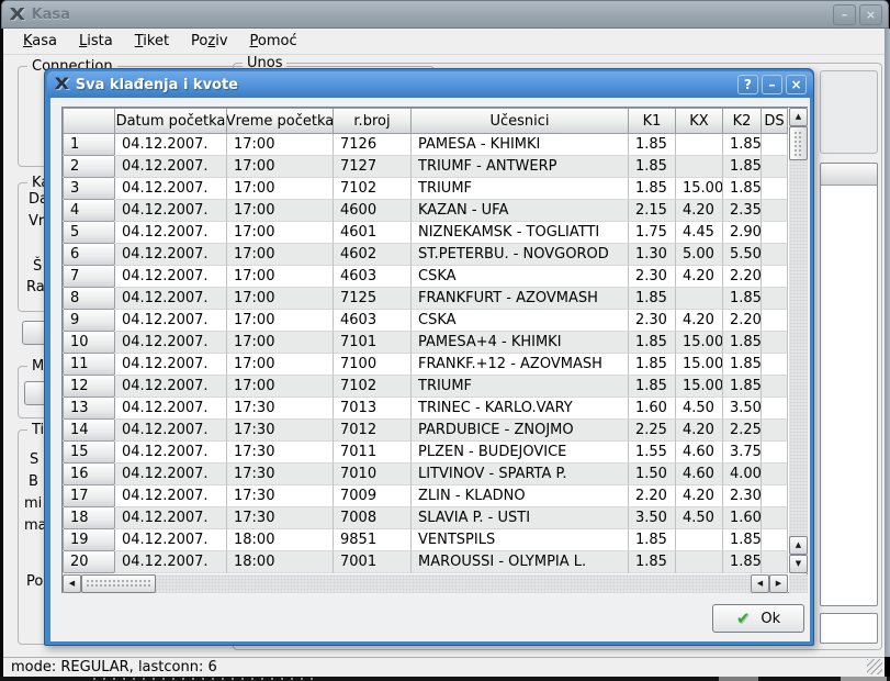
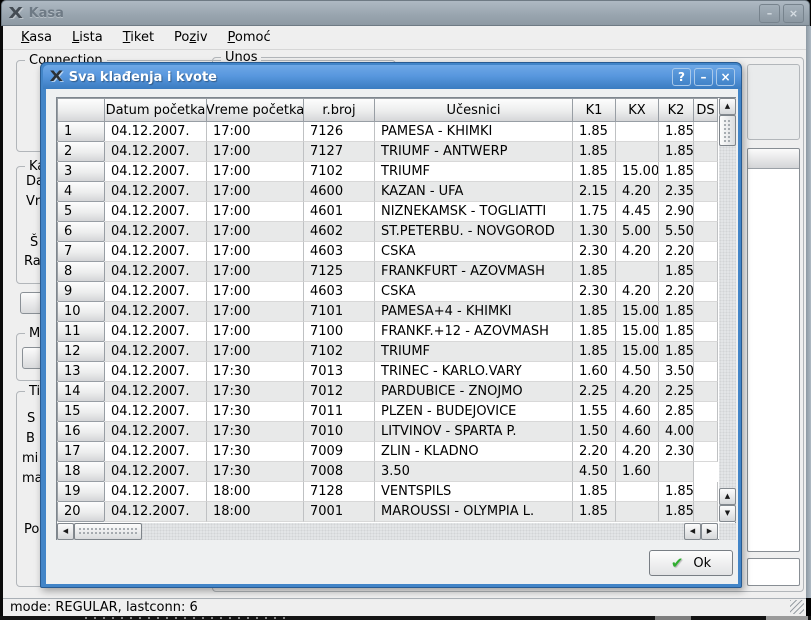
  X
  Kasa
  –
  ×
  Kasa
  Lista
  Tiket
  Poziv
  Pomoć
  Connection
  Unos
  Vr
  Š
  Ra
  S
  B
  mi
  ma
  Po
  X
  Sva klađenja i kvote
  ?
  –
  ×
  Datum početka
  Vreme početka
  r.broj
  Učesnici
  K1
  KX
  K2
  DS
  1
  04.12.2007.
  17:00
  7126
  PAMESA - KHIMKI
  1.85
  1.85
  2
  04.12.2007.
  17:00
  7127
  TRIUMF - ANTWERP
  1.85
  1.85
  3
  04.12.2007.
  17:00
  7102
  TRIUMF
  1.85
  15.00
  1.85
  4
  04.12.2007.
  17:00
  4600
  KAZAN - UFA
  2.15
  4.20
  2.35
  5
  04.12.2007.
  17:00
  4601
  NIZNEKAMSK - TOGLIATTI
  1.75
  4.45
  2.90
  6
  04.12.2007.
  17:00
  4602
  ST.PETERBU. - NOVGOROD
  1.30
  5.00
  5.50
  7
  04.12.2007.
  17:00
  4603
  CSKA
  2.30
  4.20
  2.20
  8
  04.12.2007.
  17:00
  7125
  FRANKFURT - AZOVMASH
  1.85
  1.85
  9
  04.12.2007.
  17:00
  4603
  CSKA
  2.30
  4.20
  2.20
  10
  04.12.2007.
  17:00
  7101
  PAMESA+4 - KHIMKI
  1.85
  15.00
  1.85
  11
  04.12.2007.
  17:00
  7100
  FRANKF.+12 - AZOVMASH
  1.85
  15.00
  1.85
  12
  04.12.2007.
  17:00
  7102
  TRIUMF
  1.85
  15.00
  1.85
  13
  04.12.2007.
  17:30
  7013
  TRINEC - KARLO.VARY
  1.60
  4.50
  3.50
  14
  04.12.2007.
  17:30
  7012
  PARDUBICE - ZNOJMO
  2.25
  4.20
  2.25
  15
  04.12.2007.
  17:30
  7011
  PLZEN - BUDEJOVICE
  1.55
  4.60
- 3.75
+ 2.85
  16
  04.12.2007.
  17:30
  7010
  LITVINOV - SPARTA P.
  1.50
  4.60
  4.00
  17
  04.12.2007.
  17:30
  7009
  ZLIN - KLADNO
  2.20
  4.20
  2.30
  18
  04.12.2007.
  17:30
  7008
- SLAVIA P. - USTI
  3.50
  4.50
  1.60
  19
  04.12.2007.
  18:00
- 9851
+ 7128
  VENTSPILS
  1.85
  1.85
  20
  04.12.2007.
  18:00
  7001
  MAROUSSI - OLYMPIA L.
  1.85
  1.85
  ▲
  ▲
  ▼
  ◀
  ◀
  ▶
  ✔
  Ok
  mode: REGULAR, lastconn: 6
